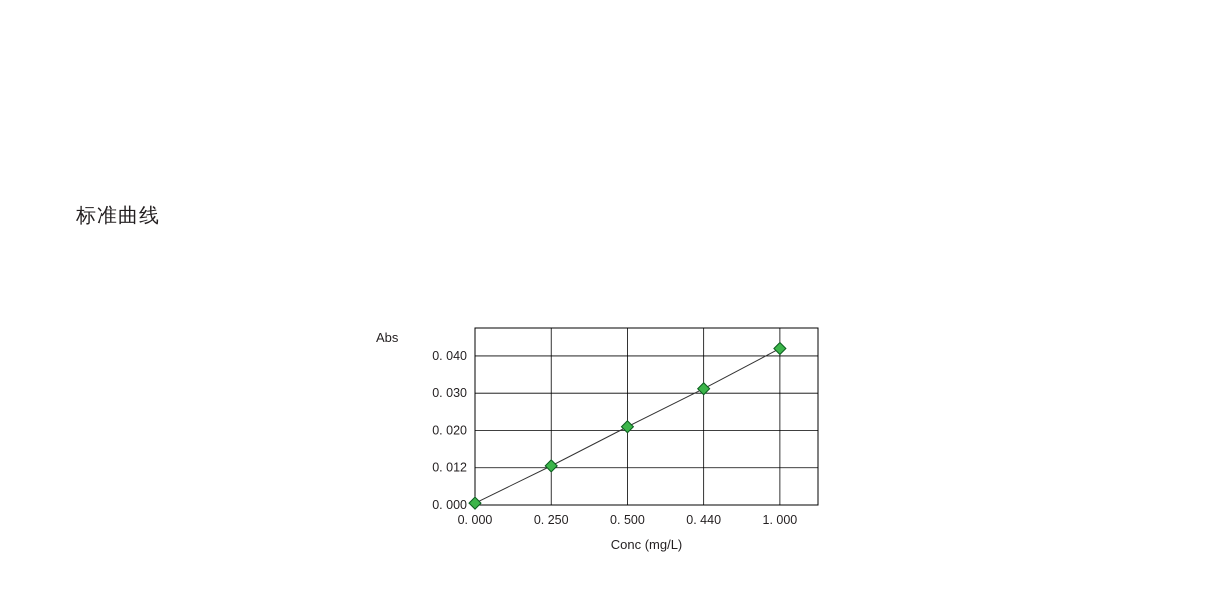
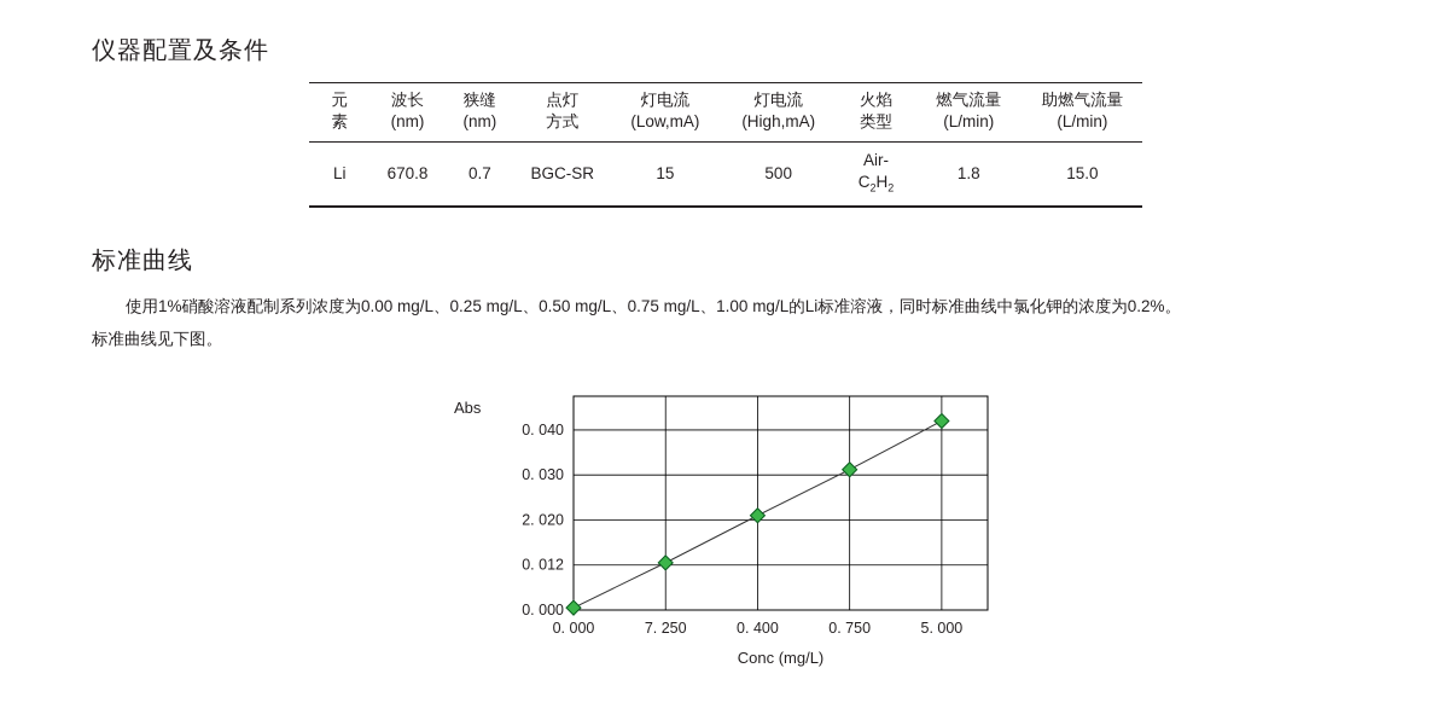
+ 仪器配置及条件
+ 元 素	波长 (nm)	狭缝 (nm)	点灯 方式	灯电流 (Low,mA)	灯电流 (High,mA)	火焰 类型	燃气流量 (L/min)	助燃气流量 (L/min)
+ Li	670.8	0.7	BGC-SR	15	500	Air- C2H2	1.8	15.0
  标准曲线
+ 使用1%硝酸溶液配制系列浓度为0.00 mg/L、0.25 mg/L、0.50 mg/L、0.75 mg/L、1.00 mg/L的Li标准溶液，同时标准曲线中氯化钾的浓度为0.2%。
+ 标准曲线见下图。
  0. 000
  0. 012
- 0. 020
+ 2. 020
  0. 030
  0. 040
  0. 000
- 0. 250
+ 7. 250
- 0. 500
+ 0. 400
- 0. 440
+ 0. 750
- 1. 000
+ 5. 000
  Abs
  Conc (mg/L)
